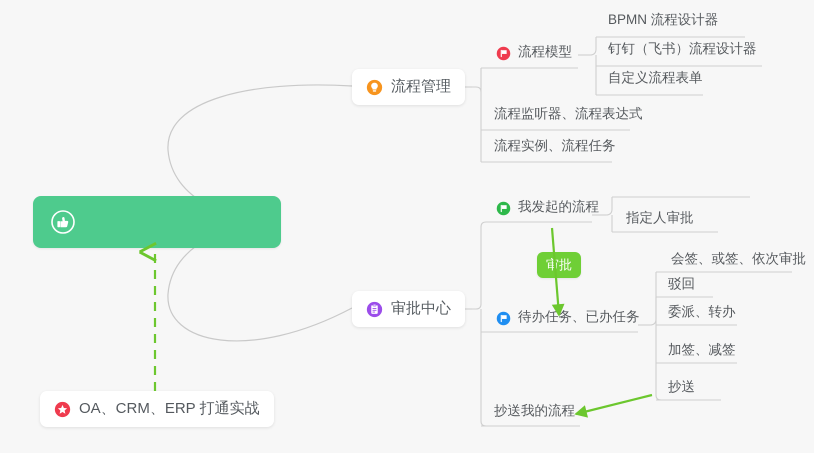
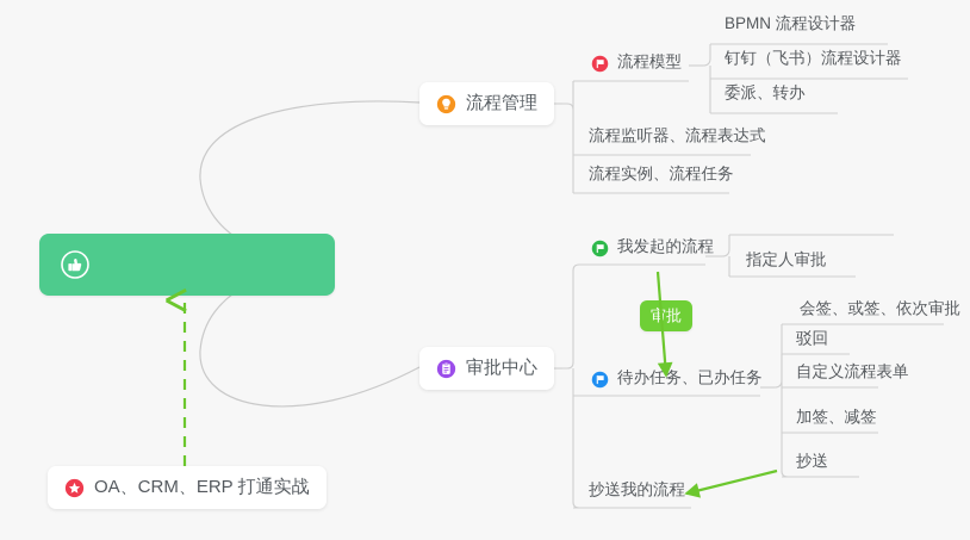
  流程管理
  流程模型
  BPMN 流程设计器
  钉钉（飞书）流程设计器
- 自定义流程表单
+ 委派、转办
  流程监听器、流程表达式
  流程实例、流程任务
  审批中心
  我发起的流程
  指定人审批
  审批
  待办任务、已办任务
  会签、或签、依次审批
  驳回
- 委派、转办
+ 自定义流程表单
  加签、减签
  抄送
  抄送我的流程
  OA、CRM、ERP 打通实战
